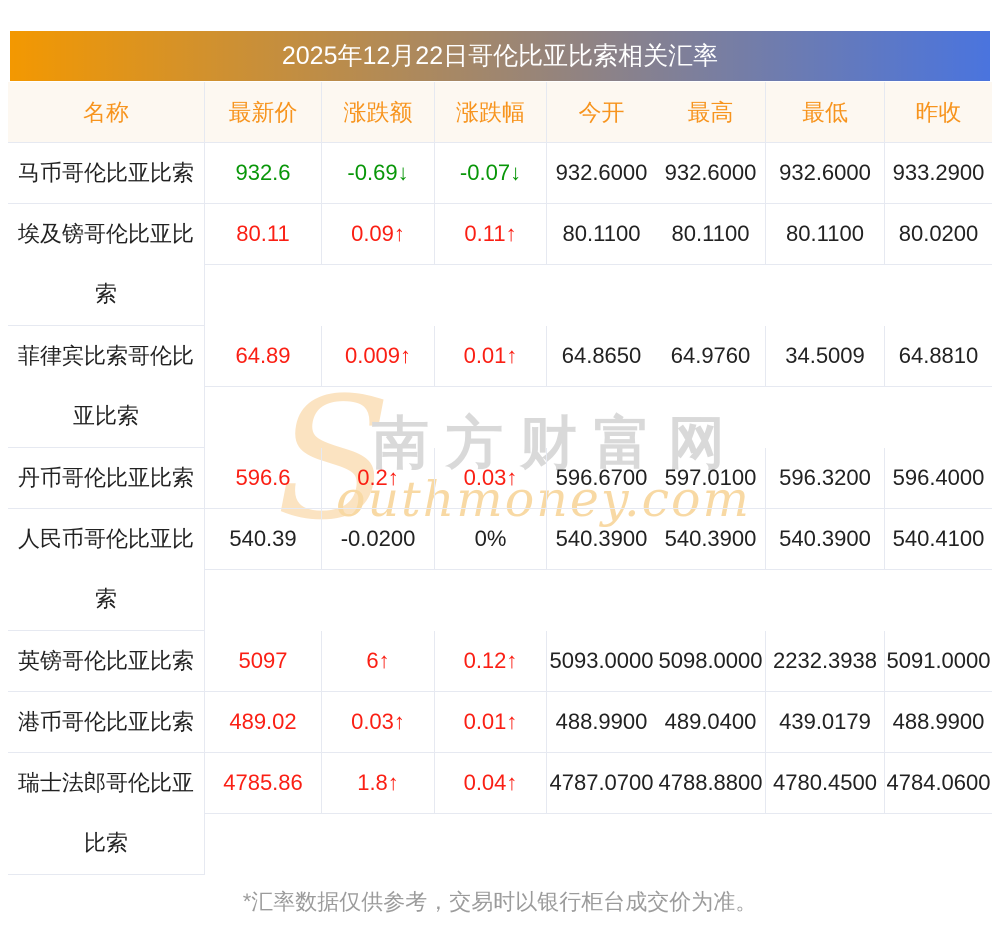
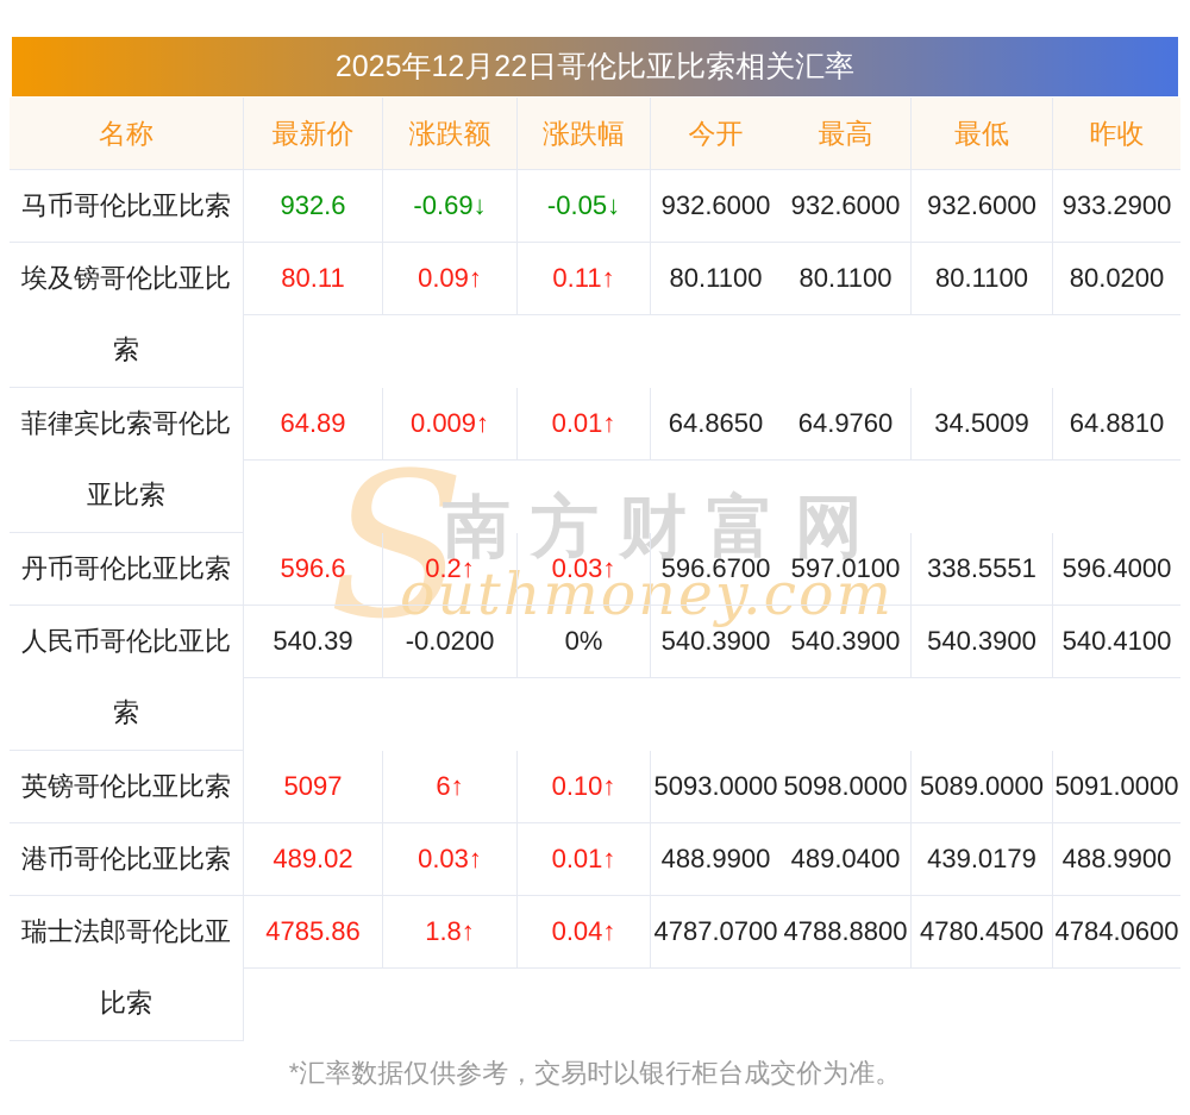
  S
  南方财富网
  outhmoney.com
  2025年12月22日哥伦比亚比索相关汇率
  名称
  最新价
  涨跌额
  涨跌幅
  今开
  最高
  最低
  昨收
  马币哥伦比亚比索
  932.6
  -0.69↓
- -0.07↓
+ -0.05↓
  932.6000
  932.6000
  932.6000
  933.2900
  埃及镑哥伦比亚比索
  80.11
  0.09↑
  0.11↑
  80.1100
  80.1100
  80.1100
  80.0200
  菲律宾比索哥伦比亚比索
  64.89
  0.009↑
  0.01↑
  64.8650
  64.9760
  34.5009
  64.8810
  丹币哥伦比亚比索
  596.6
  0.2↑
  0.03↑
  596.6700
  597.0100
- 596.3200
+ 338.5551
  596.4000
  人民币哥伦比亚比索
  540.39
  -0.0200
  0%
  540.3900
  540.3900
  540.3900
  540.4100
  英镑哥伦比亚比索
  5097
  6↑
- 0.12↑
+ 0.10↑
  5093.0000
  5098.0000
- 2232.3938
+ 5089.0000
  5091.0000
  港币哥伦比亚比索
  489.02
  0.03↑
  0.01↑
  488.9900
  489.0400
  439.0179
  488.9900
  瑞士法郎哥伦比亚比索
  4785.86
  1.8↑
  0.04↑
  4787.0700
  4788.8800
  4780.4500
  4784.0600
  *汇率数据仅供参考，交易时以银行柜台成交价为准。
